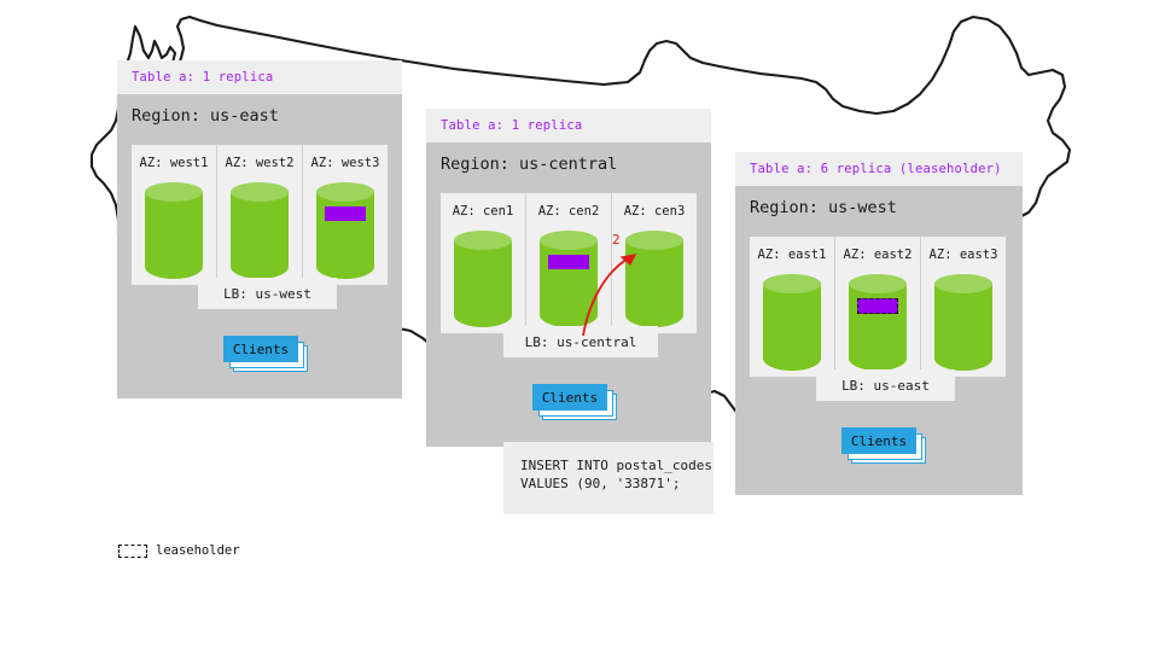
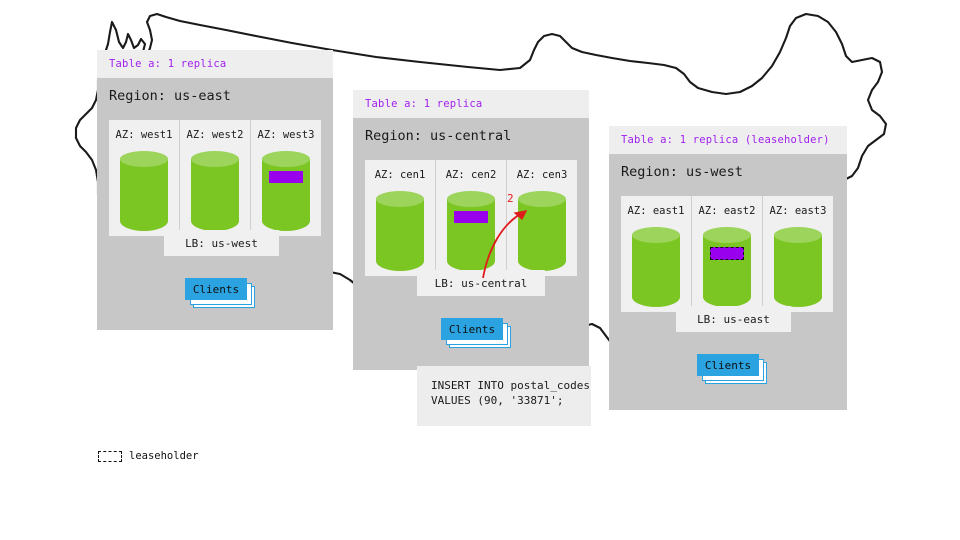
  Table a: 1 replica
  Region: us-east
  AZ: west1
  AZ: west2
  AZ: west3
  LB: us-west
  Clients
  Table a: 1 replica
  Region: us-central
  AZ: cen1
  AZ: cen2
  AZ: cen3
  LB: us-central
  Clients
  2
  INSERT INTO postal_codes
  VALUES (90, '33871';
- Table a: 6 replica (leaseholder)
+ Table a: 1 replica (leaseholder)
  Region: us-west
  AZ: east1
  AZ: east2
  AZ: east3
  LB: us-east
  Clients
  leaseholder
